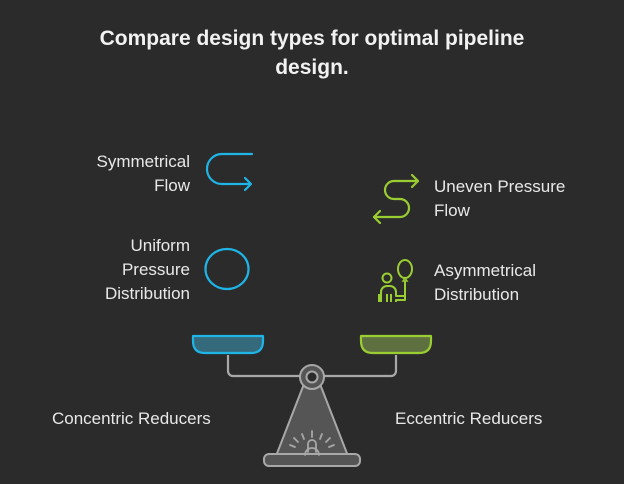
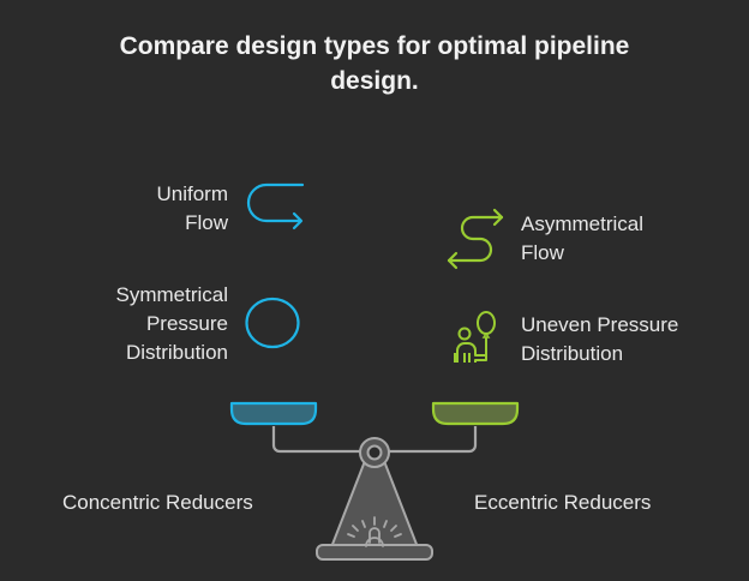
  Compare design types for optimal pipeline design.
- Symmetrical
+ Uniform
  Flow
- Uniform
+ Symmetrical
  Pressure
  Distribution
- Uneven Pressure
+ Asymmetrical
  Flow
- Asymmetrical
+ Uneven Pressure
  Distribution
  Concentric Reducers
  Eccentric Reducers
